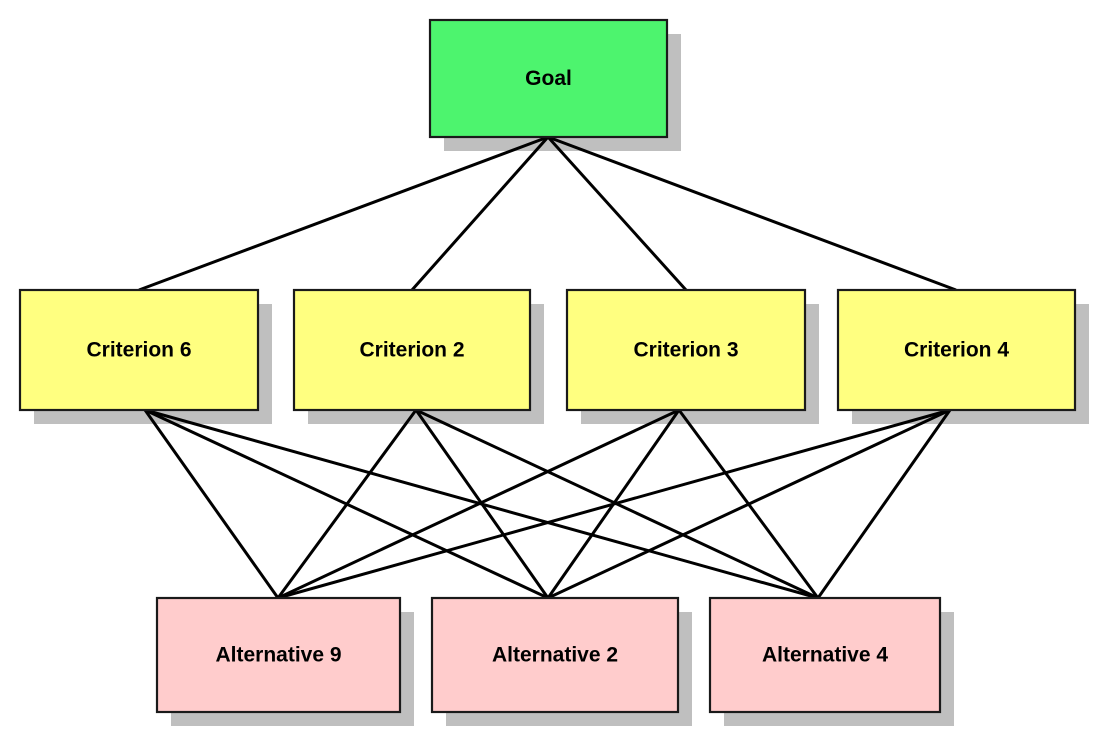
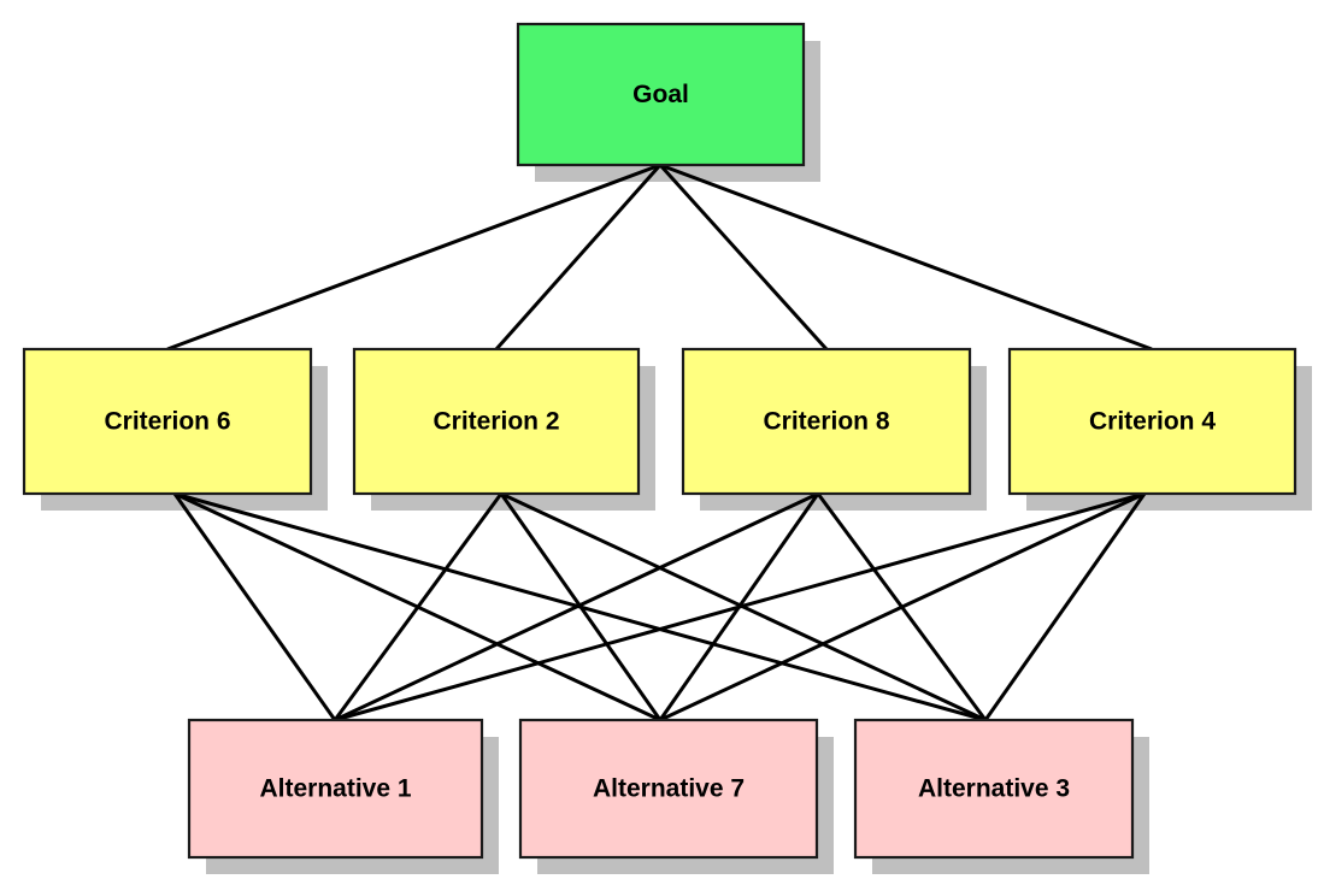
  Goal
  Criterion 6
  Criterion 2
- Criterion 3
+ Criterion 8
  Criterion 4
- Alternative 9
+ Alternative 1
- Alternative 2
+ Alternative 7
- Alternative 4
+ Alternative 3
